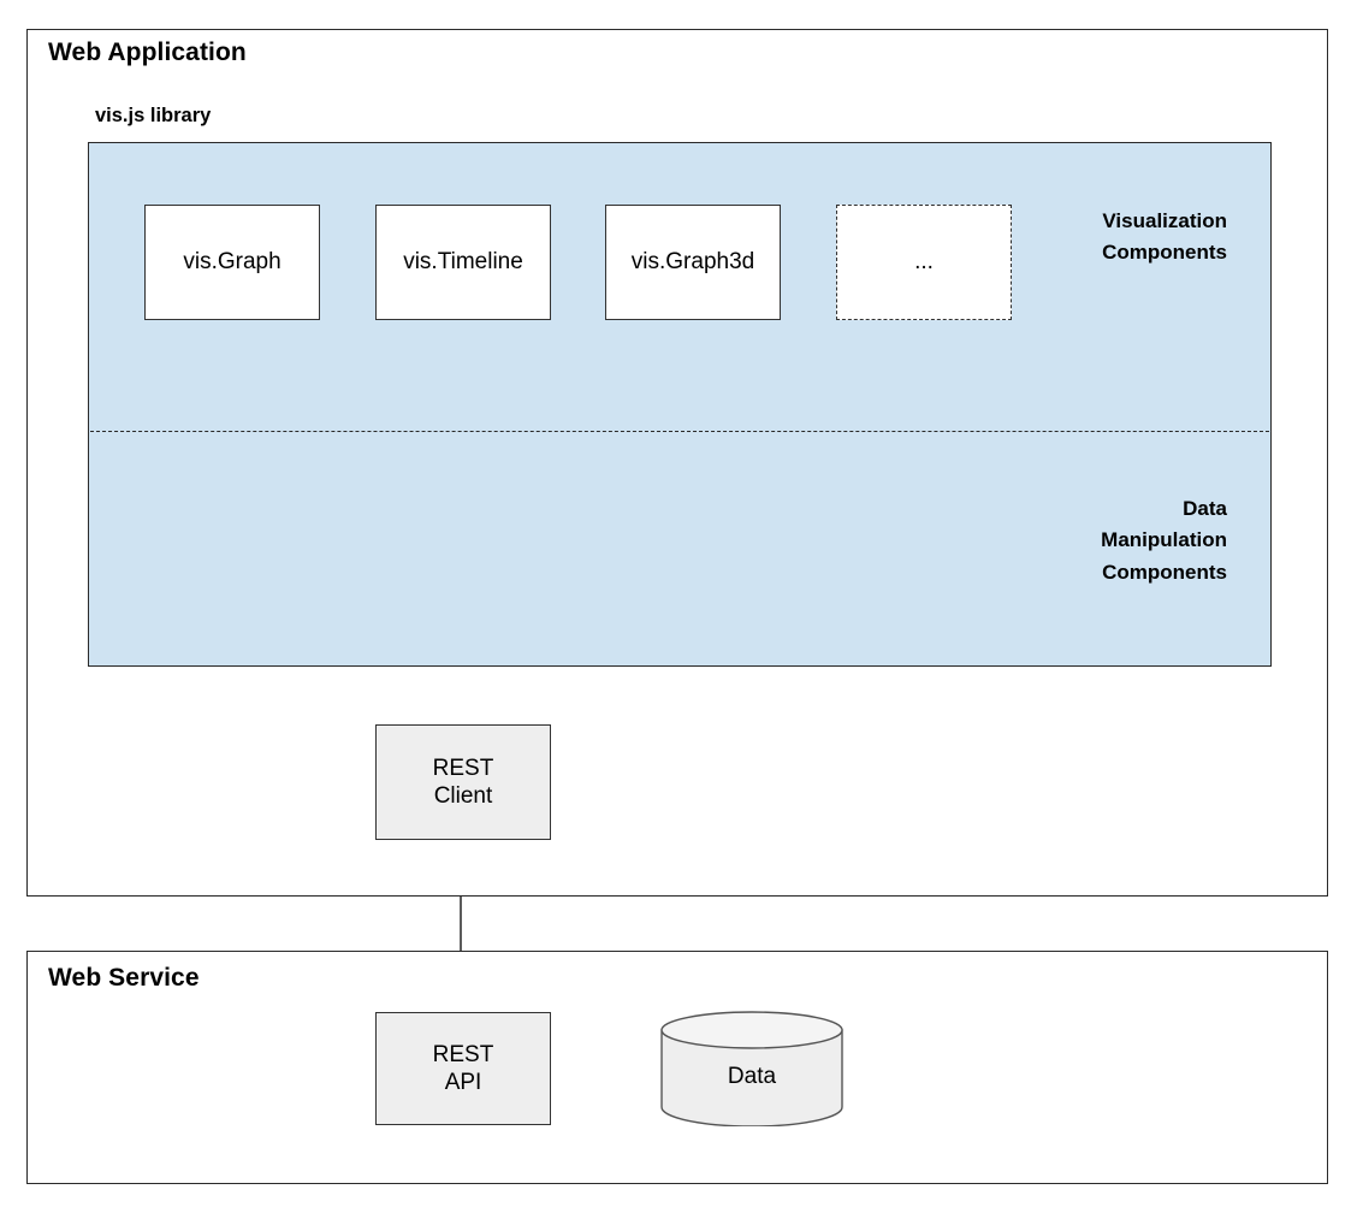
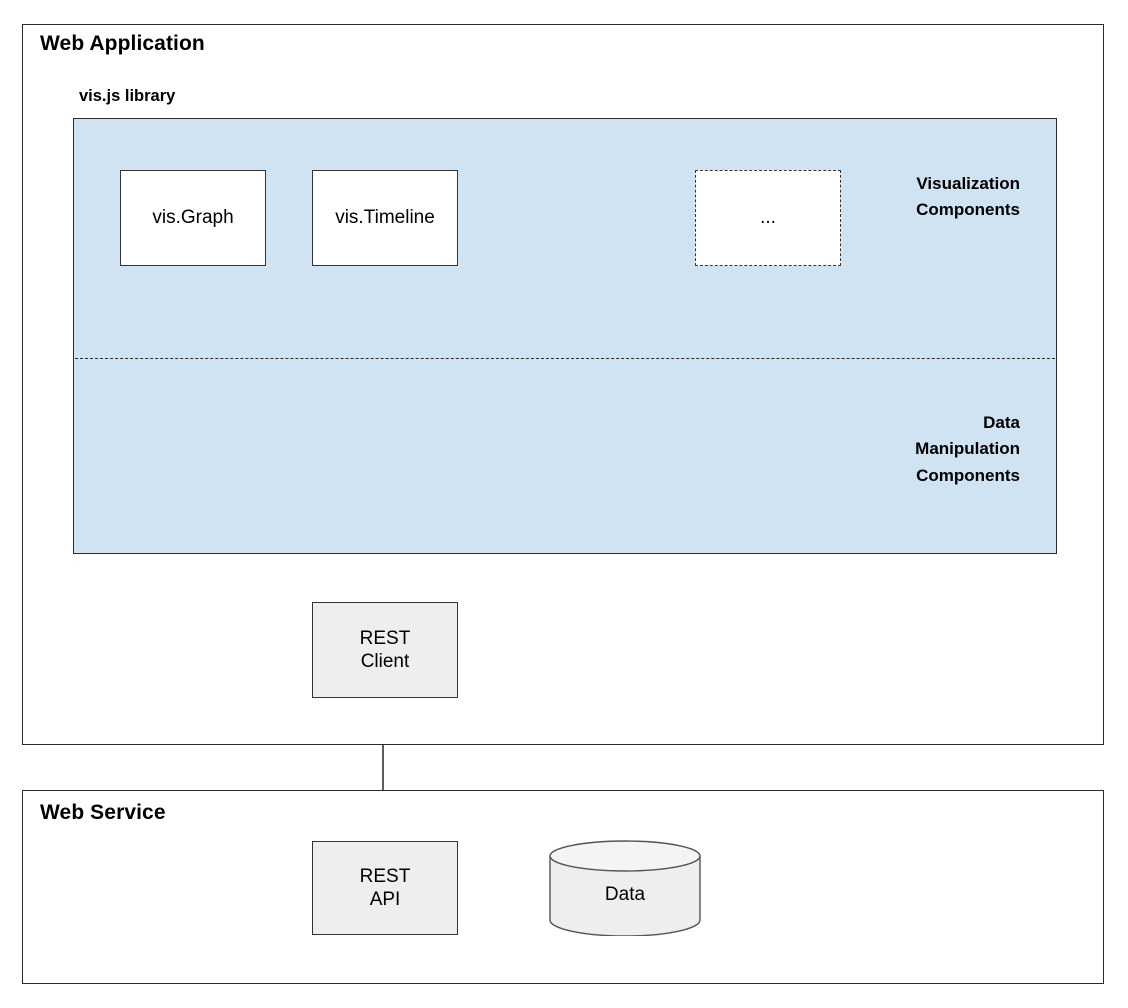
  Web Application
  vis.js library
  Visualization
  Components
  Data
  Manipulation
  Components
  vis.Graph
  vis.Timeline
- vis.Graph3d
  ...
  REST
  Client
  Web Service
  REST
  API
  Data
